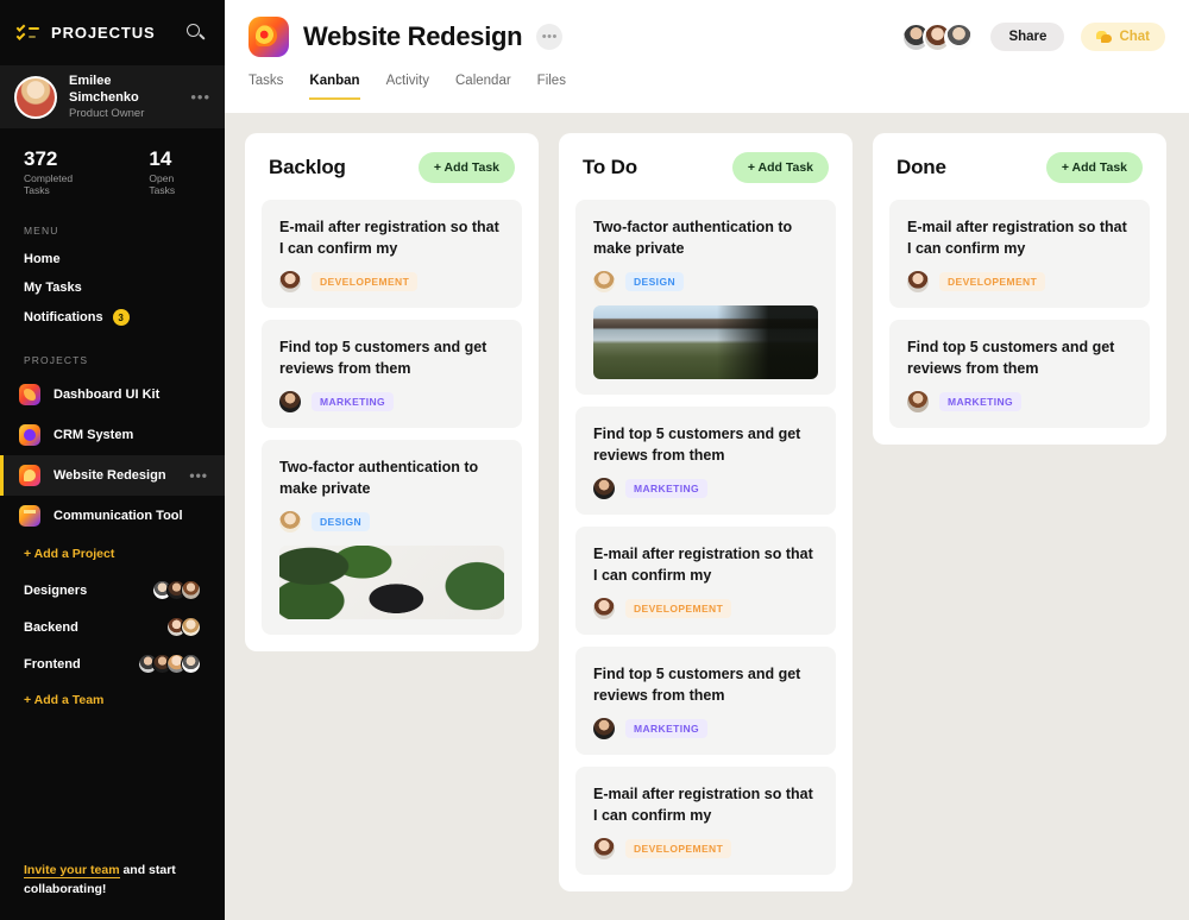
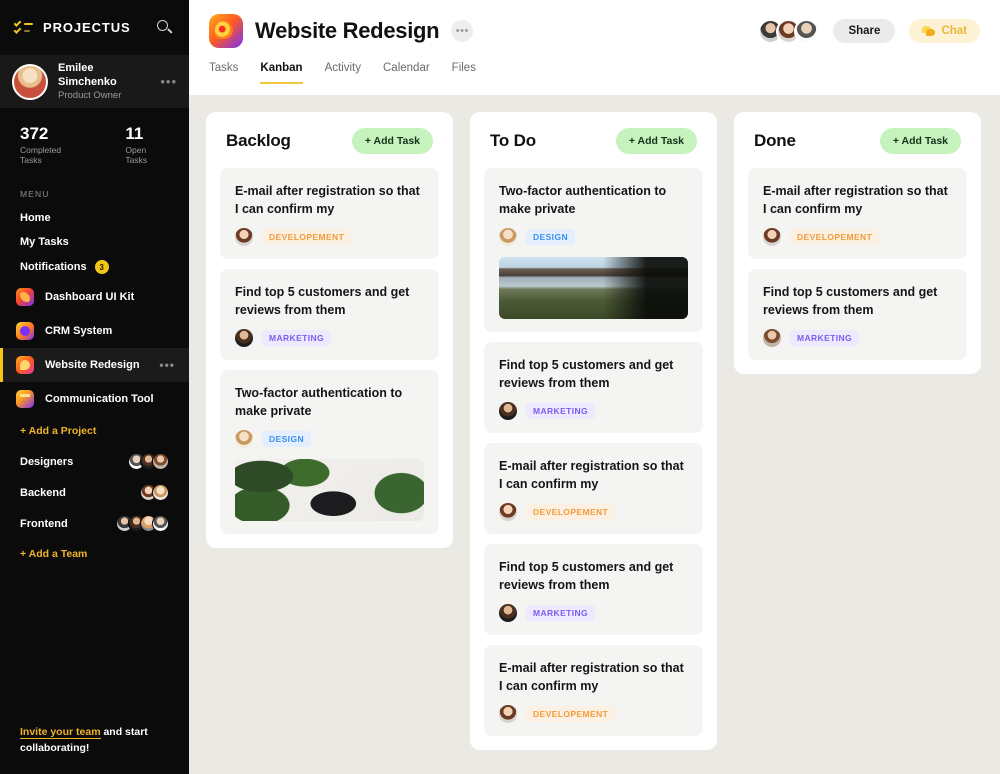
  PROJECTUS
  Emilee Simchenko
  Product Owner
  •••
  372
  Completed Tasks
- 14
+ 11
  Open Tasks
  MENU
  Home
  My Tasks
  Notifications
  3
- PROJECTS
  Dashboard UI Kit
  CRM System
  Website Redesign
  •••
  Communication Tool
  + Add a Project
  Designers
  Backend
  Frontend
  + Add a Team
  Invite your team and start collaborating!
  Website Redesign
  •••
  Share
  Chat
  Tasks
  Kanban
  Activity
  Calendar
  Files
  Backlog
  + Add Task
  E-mail after registration so that I can confirm my
  DEVELOPEMENT
  Find top 5 customers and get reviews from them
  MARKETING
  Two-factor authentication to make private
  DESIGN
  To Do
  + Add Task
  Two-factor authentication to make private
  DESIGN
  Find top 5 customers and get reviews from them
  MARKETING
  E-mail after registration so that I can confirm my
  DEVELOPEMENT
  Find top 5 customers and get reviews from them
  MARKETING
  E-mail after registration so that I can confirm my
  DEVELOPEMENT
  Done
  + Add Task
  E-mail after registration so that I can confirm my
  DEVELOPEMENT
  Find top 5 customers and get reviews from them
  MARKETING
